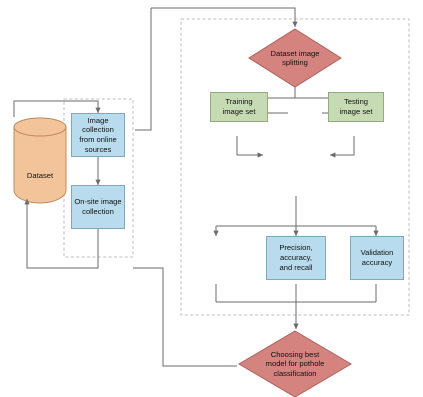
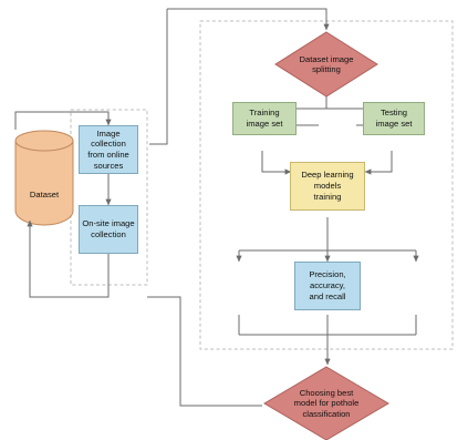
  Dataset
  Image
  collection
  from online
  sources
  On-site image
  collection
  Dataset image
  splitting
  Training
  image set
  Testing
  image set
+ Deep learning
+ models
+ training
  Precision,
  accuracy,
  and recall
- Validation
- accuracy
  Choosing best
  model for pothole
  classification
